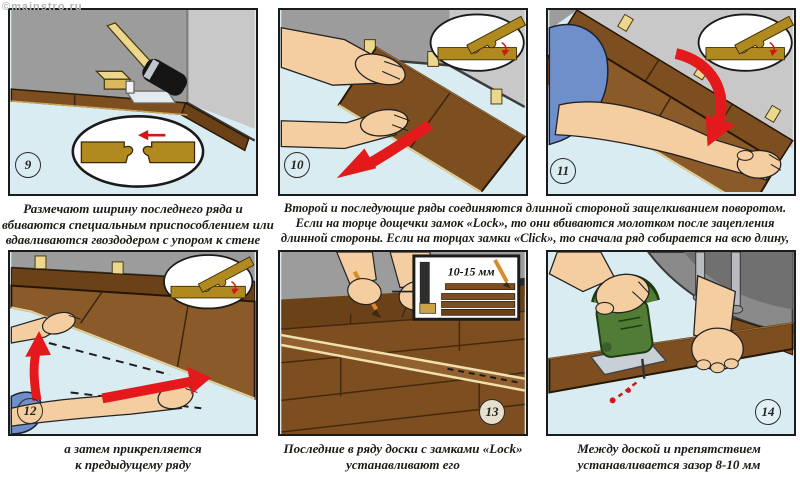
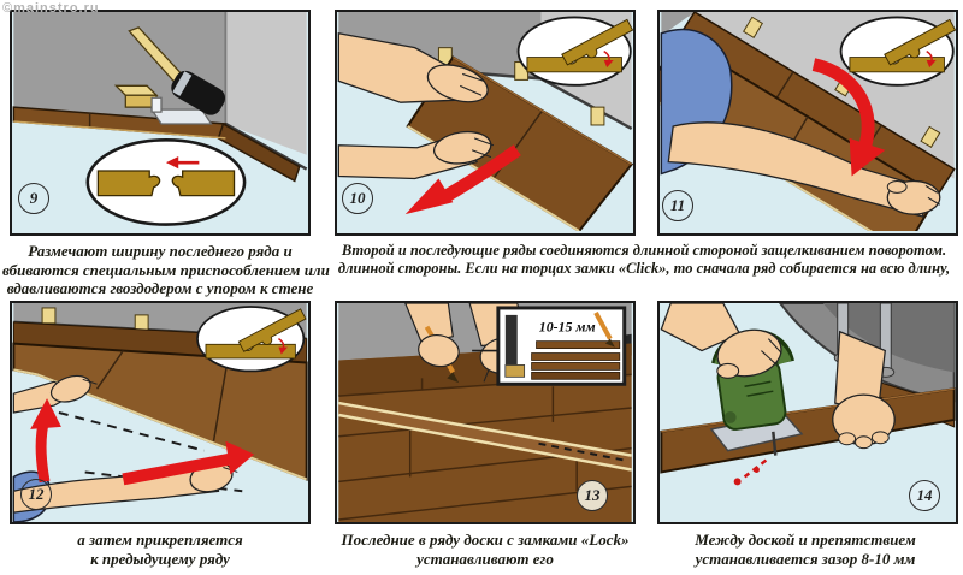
  ©mainstro.ru
  10-15 мм
  9
  10
  11
  12
  13
  14
  Размечают ширину последнего ряда и
  вбиваются специальным приспособлением ил
  вдавливаются гвоздодером с упором к стене
  Второй и последующие ряды соединяются длинной стороной защелкиванием поворотом.
- Если на торце дощечки замок «Lock», то они вбиваются молотком после зацепления
  длинной стороны. Если на торцах замки «Click», то сначала ряд собирается на всю длину,
  а затем прикрепляется
  к предыдущему ряду
  Последние в ряду доски с замками «Lock»
  устанавливают его
  Между доской и препятствием
  устанавливается зазор 8-10 мм
